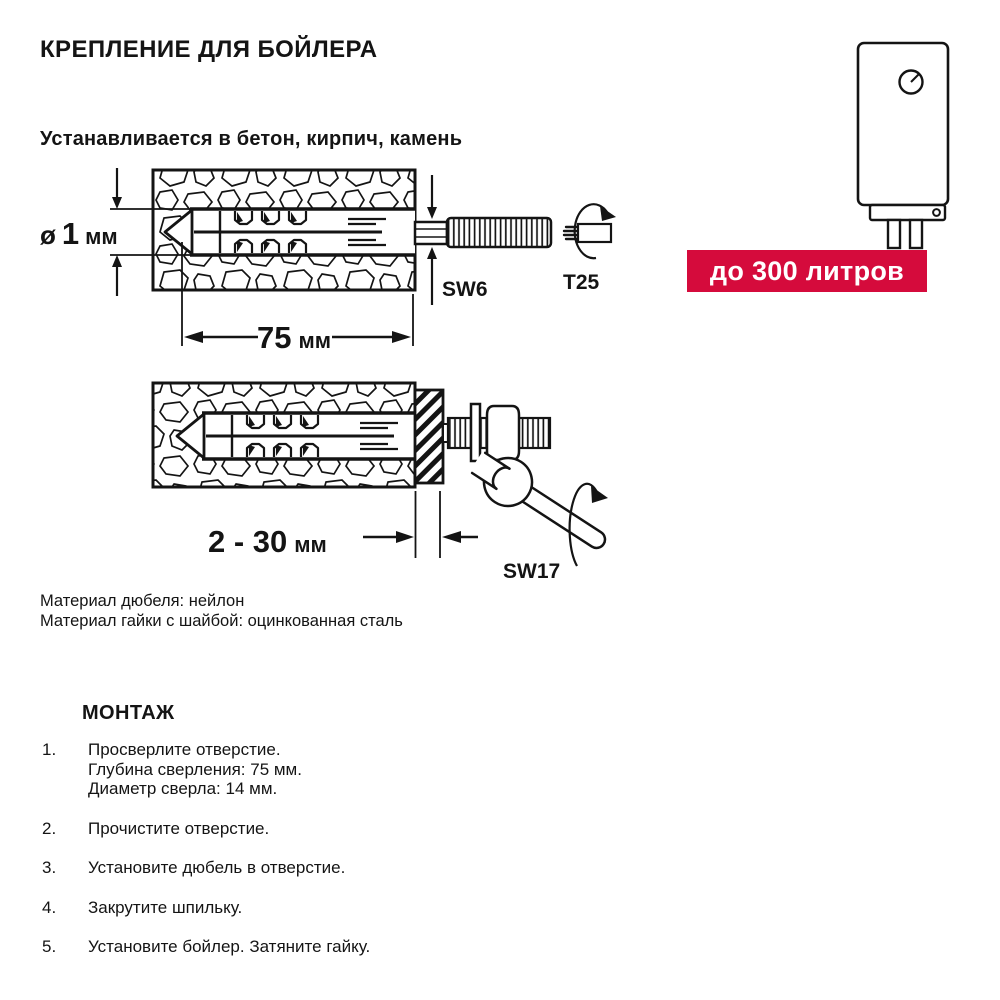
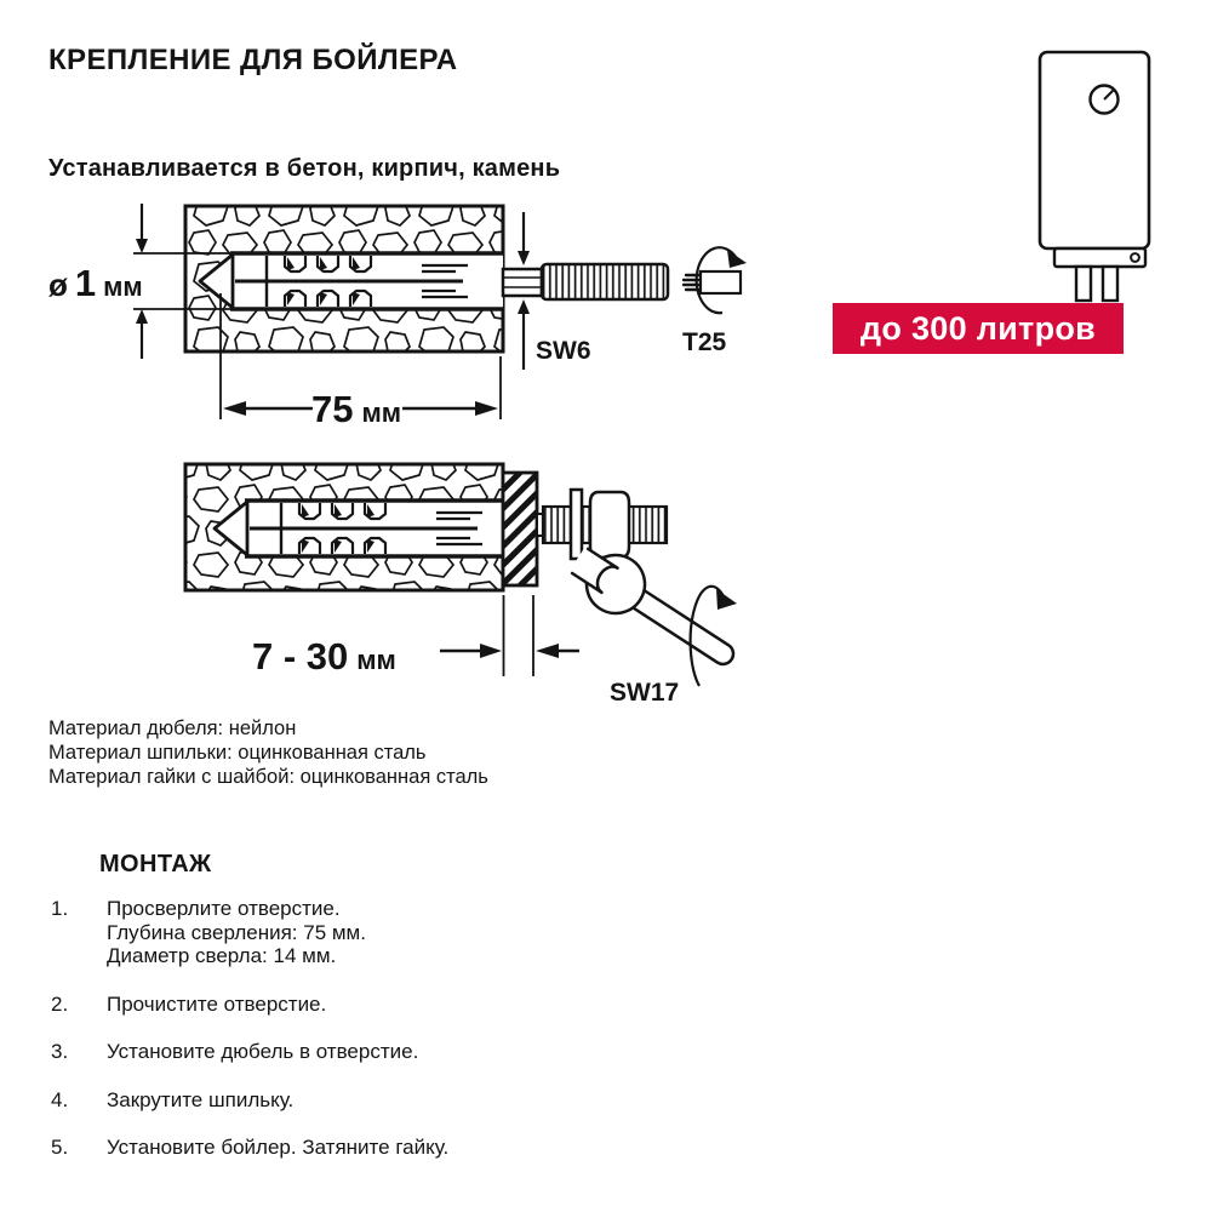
  КРЕПЛЕНИЕ ДЛЯ БОЙЛЕРА
  Устанавливается в бетон, кирпич, камень
  ø 1 мм
  75 мм
  SW6
  T25
  до 300 литров
- 2 - 30 мм
+ 7 - 30 мм
  SW17
  Материал дюбеля: нейлон
+ Материал шпильки: оцинкованная сталь
  Материал гайки с шайбой: оцинкованная сталь
  МОНТАЖ
  1.
  Просверлите отверстие.
  Глубина сверления: 75 мм.
  Диаметр сверла: 14 мм.
  2.
  Прочистите отверстие.
  3.
  Установите дюбель в отверстие.
  4.
  Закрутите шпильку.
  5.
  Установите бойлер. Затяните гайку.
